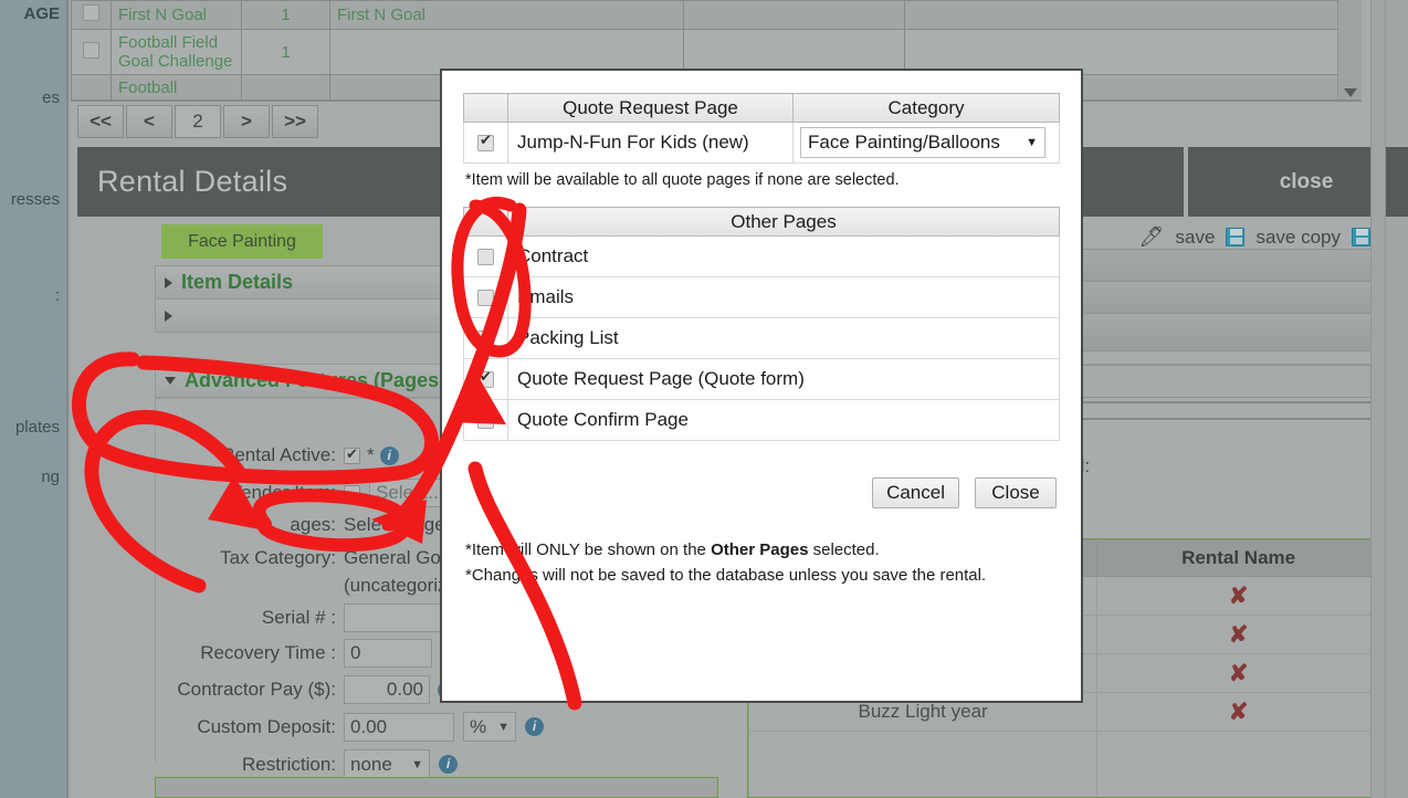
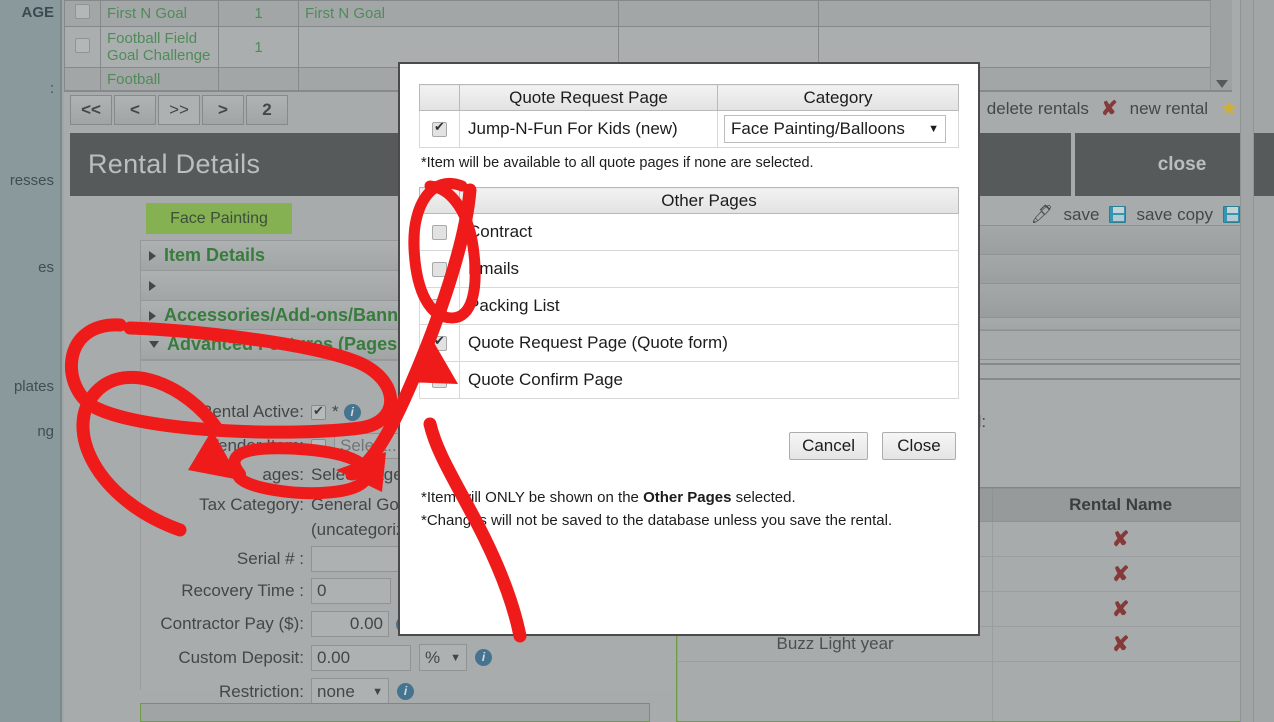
  AGE
- es
+ :
  resses
- :
+ es
  plates
  ng
  	First N Goal	1	First N Goal
  	Football Field Goal Challenge	1
  	Football
  <<
  <
- 2
+ >>
  >
- >>
+ 2
+ delete rentals
+ ✘
+ new rental
+ ★
  Rental Details
  close
  🖊
  save
  save copy
  Face Painting
  Item Details
+ Accessories/Add-ons/Bann
  ental Active:
  *
  i
  ages:
  Tax Category:
  Serial # :
  Recovery Time :
  0
  Contractor Pay ($):
  0.00
  Custom Deposit:
  0.00
  %
  ▼
  i
  Restriction:
  none
  ▼
  i
  	Rental Name
  	✘
  	✘
  	✘
  Buzz Light year	✘
  	Quote Request Page	Category
  	Jump-N-Fun For Kids (new)	Face Painting/Balloons ▼
  *Item will be available to all quote pages if none are selected.
  	Other Pages
  	ontract
  	mails
  	acking List
  	Quote Request Page (Quote form)
  	Quote Confirm Page
  Cancel
  Close
  *Itemill ONLY be shown on the Other Pages selected.
  *Changs will not be saved to the database unless you save the rental.
